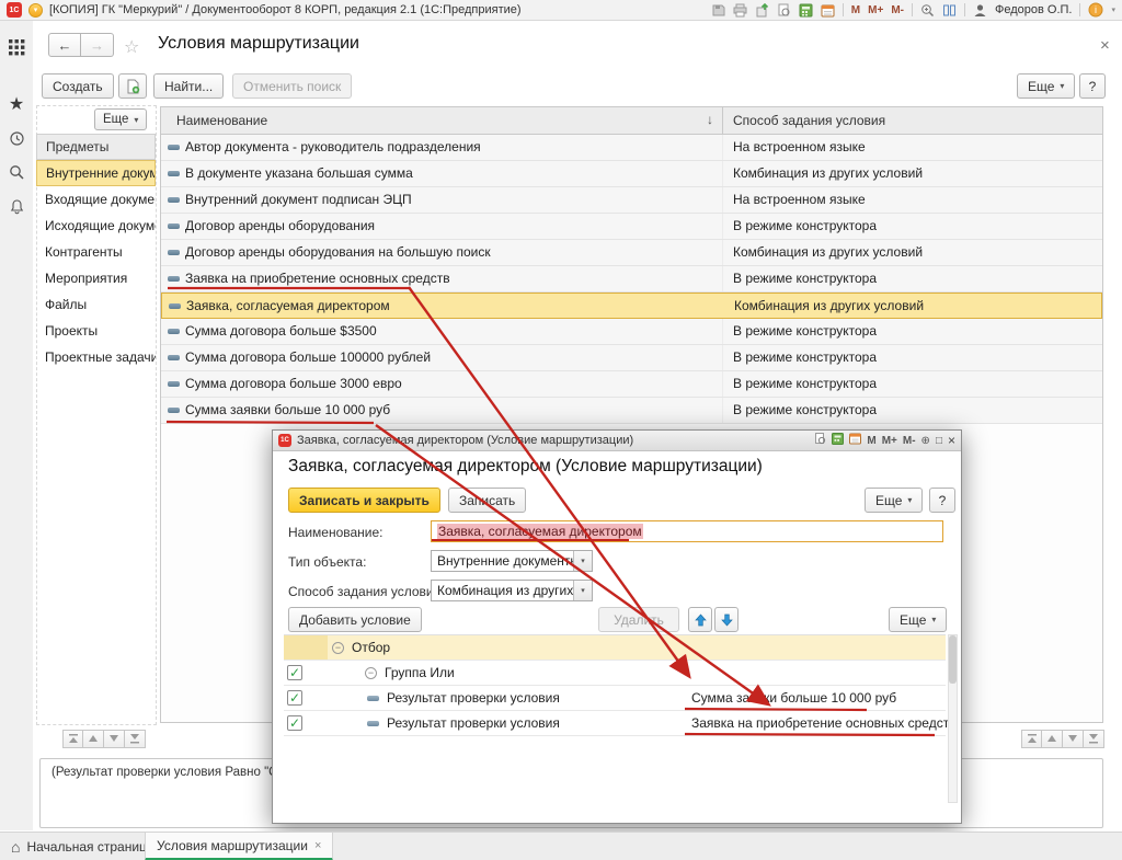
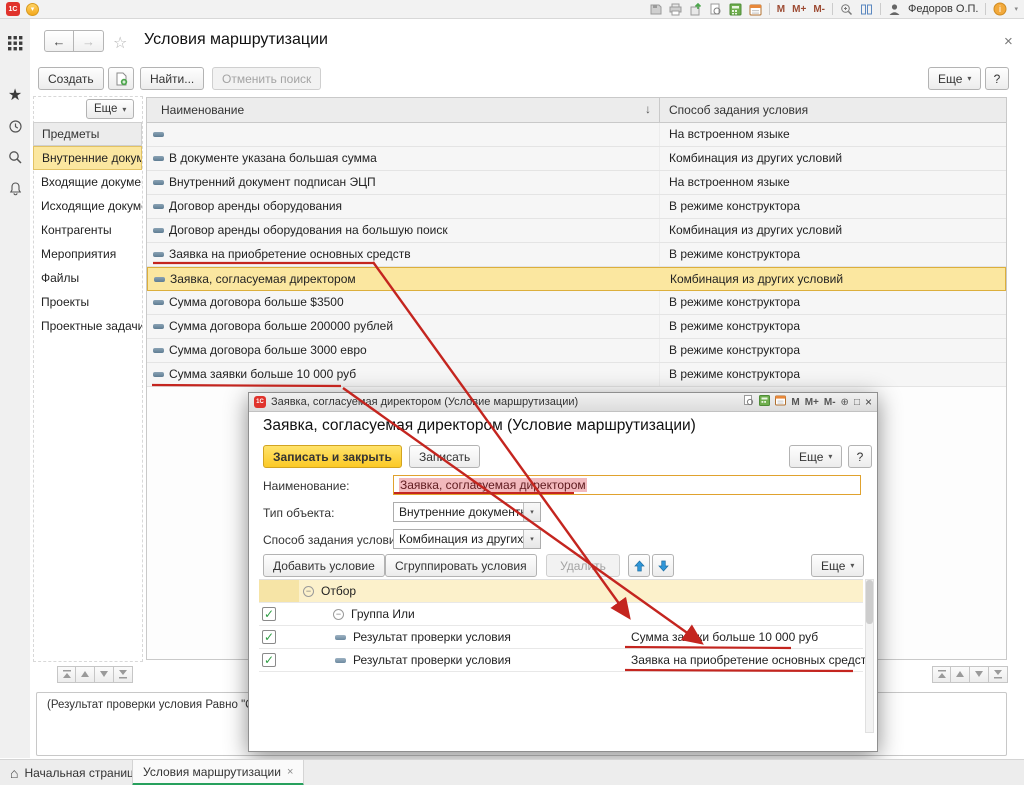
- [КОПИЯ] ГК "Меркурий" / Документооборот 8 КОРП, редакция 2.1 (1С:Предприятие)
  M
  M+
  M-
  Федоров О.П.
  i
  ★
  ←
  →
  ☆
  Условия маршрутизации
  ×
  Создать
  Найти...
  Отменить поиск
  Еще
  ▾
  ?
  Еще
  ▾
  Предметы
  Внутренние докум
  Входящие докуме
  Исходящие докум
  Контрагенты
  Мероприятия
  Файлы
  Проекты
  Проектные задачи
  Наименование
  ↓
  Способ задания условия
- Автор документа - руководитель подразделения
  На встроенном языке
  В документе указана большая сумма
  Комбинация из других условий
  Внутренний документ подписан ЭЦП
  На встроенном языке
  Договор аренды оборудования
  В режиме конструктора
  Договор аренды оборудования на большую поиск
  Комбинация из других условий
  Заявка на приобретение основных средств
  В режиме конструктора
  Заявка, согласуемая директором
  Комбинация из других условий
  Сумма договора больше $3500
  В режиме конструктора
- Сумма договора больше 100000 рублей
+ Сумма договора больше 200000 рублей
  В режиме конструктора
  Сумма договора больше 3000 евро
  В режиме конструктора
  Сумма заявки больше 10 000 руб
  В режиме конструктора
  (Результат проверки условия Равно "
  Заявка, согласуеая директором (Услоие маршрутизации)
  M
  M+
  M-
  ⊕
  □
  ×
  Заявка, согласуемая директором (Условие маршрутизации)
  Записать и закрыть
  Записать
  Еще
  ▾
  ?
  Наименование:
  Заявка, соглауемая директором
  Тип объекта:
  Внутренние докумен
  Способ задания услов
  Комбинация из других
  Добавить условие
+ Сгруппировать условия
  Удалть
  Еще
  ▾
  −
  Отбор
  ✓
  −
  Группа Или
  ✓
  Результат проверки условия
  Сумма заяки больше 10 000 руб
  ✓
  Результат проверки условия
  Заявка на приобретение основных средст
  ⌂
  Начальная страниц
  Условия маршрутизации
  ×
